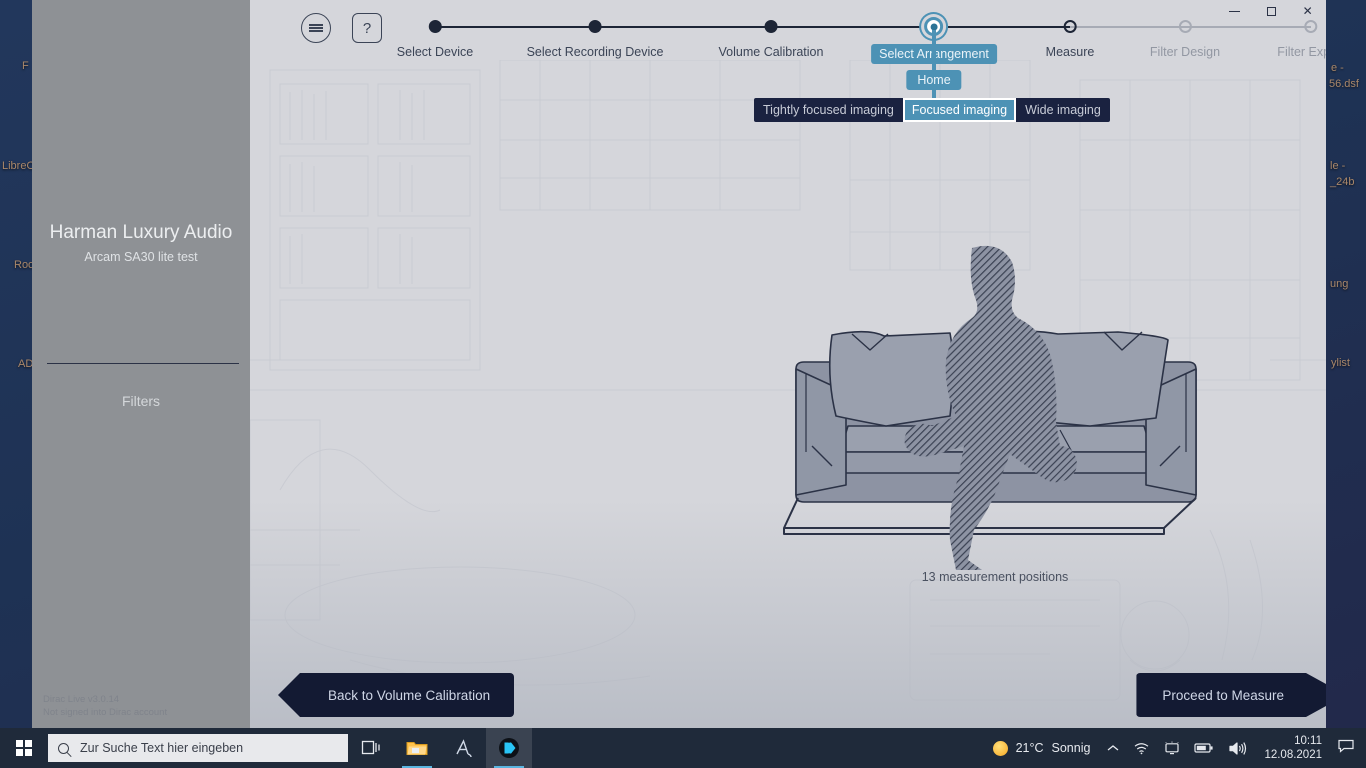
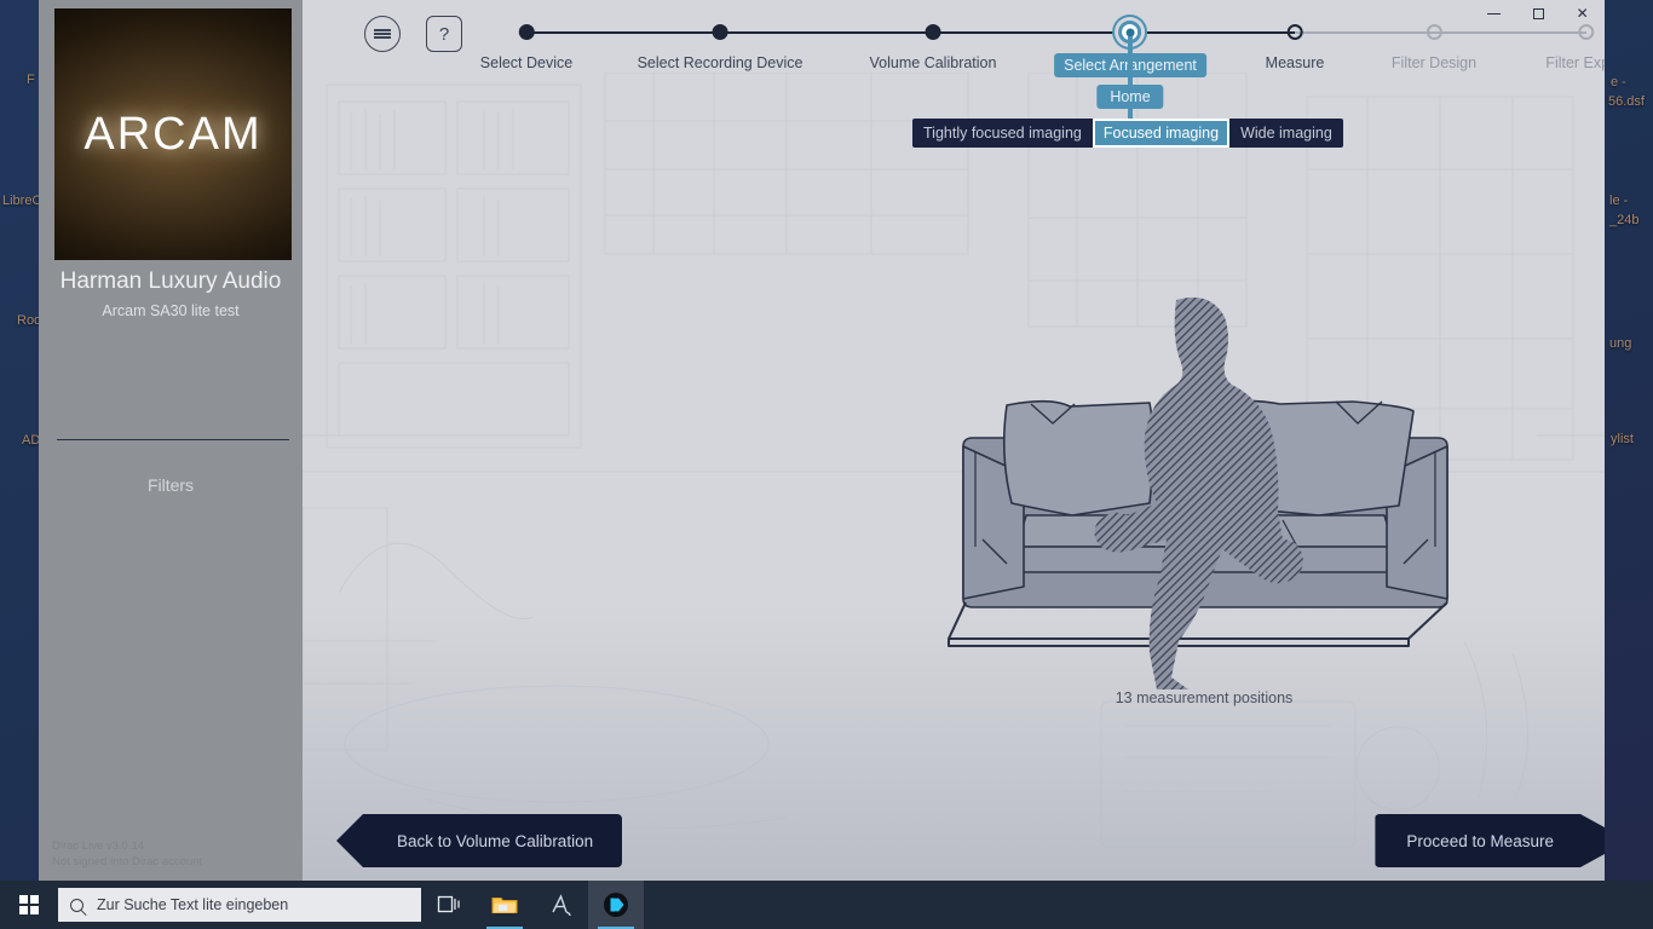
  F
  LibreO
  AD
  e -
  56.dsf
  le -
  _24b
  ung
  ylist
  ✕
+ ARCAM
  Harman Luxury Audio
  Arcam SA30 lite test
  Filters
  ?
  Select Device
  Select Recording Device
  Volume Calibration
  Select Arangement
  Measure
  Filter Design
  Home
  Tightly focused imaging
  Focused imaging
  Wide imaging
  13 measurement positions
  Back to Volume Calibration
  Proceed to Measure
- Zur Suche Text hier eingeben
+ Zur Suche Text lite eingeben
- 21°C
- Sonnig
- 10:11
- 12.08.2021
